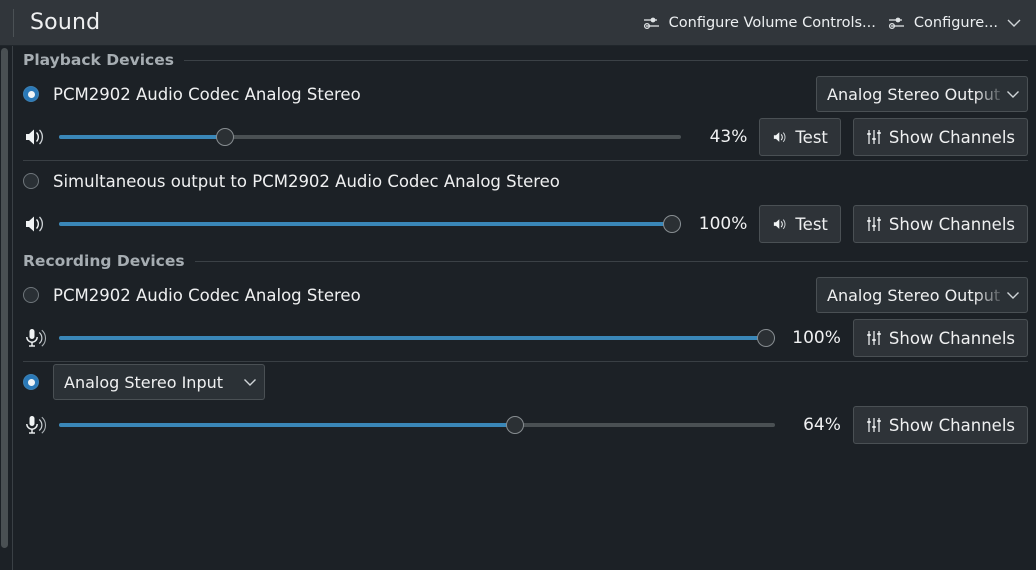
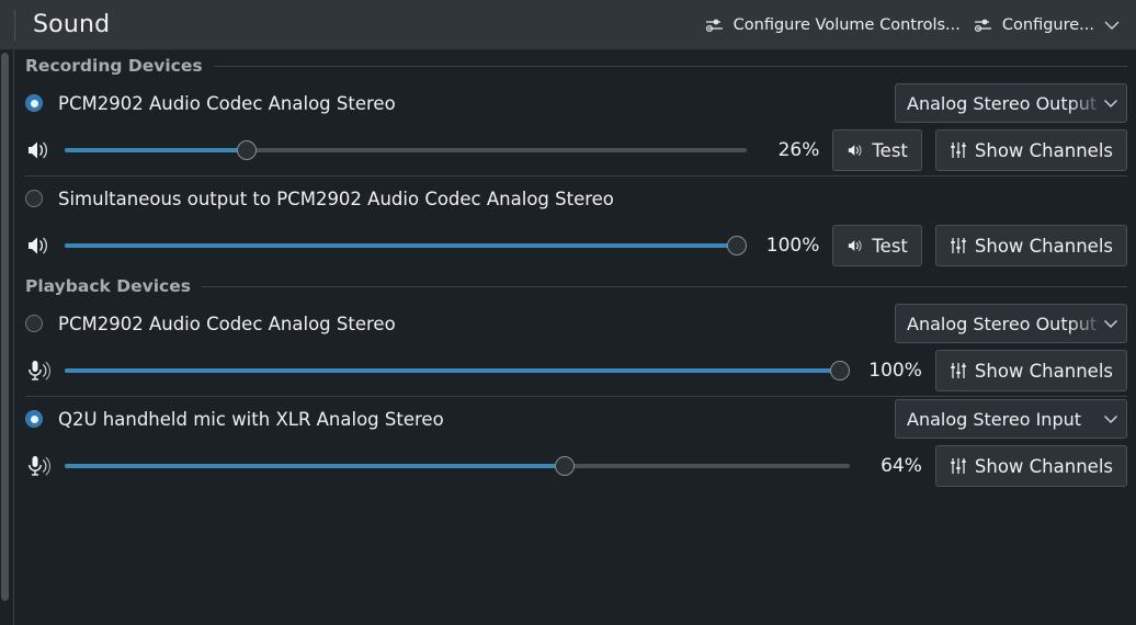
  Sound
  Configure Volume Controls...
  Configure...
- Playback Devices
+ Recording Devices
  PCM2902 Audio Codec Analog Stereo
  Analog Stereo Output
- 43%
+ 26%
  Test
  Show Channels
  Simultaneous output to PCM2902 Audio Codec Analog Stereo
  100%
  Test
  Show Channels
- Recording Devices
+ Playback Devices
  PCM2902 Audio Codec Analog Stereo
  Analog Stereo Output
  100%
  Show Channels
+ Q2U handheld mic with XLR Analog Stereo
  Analog Stereo Input
  64%
  Show Channels
